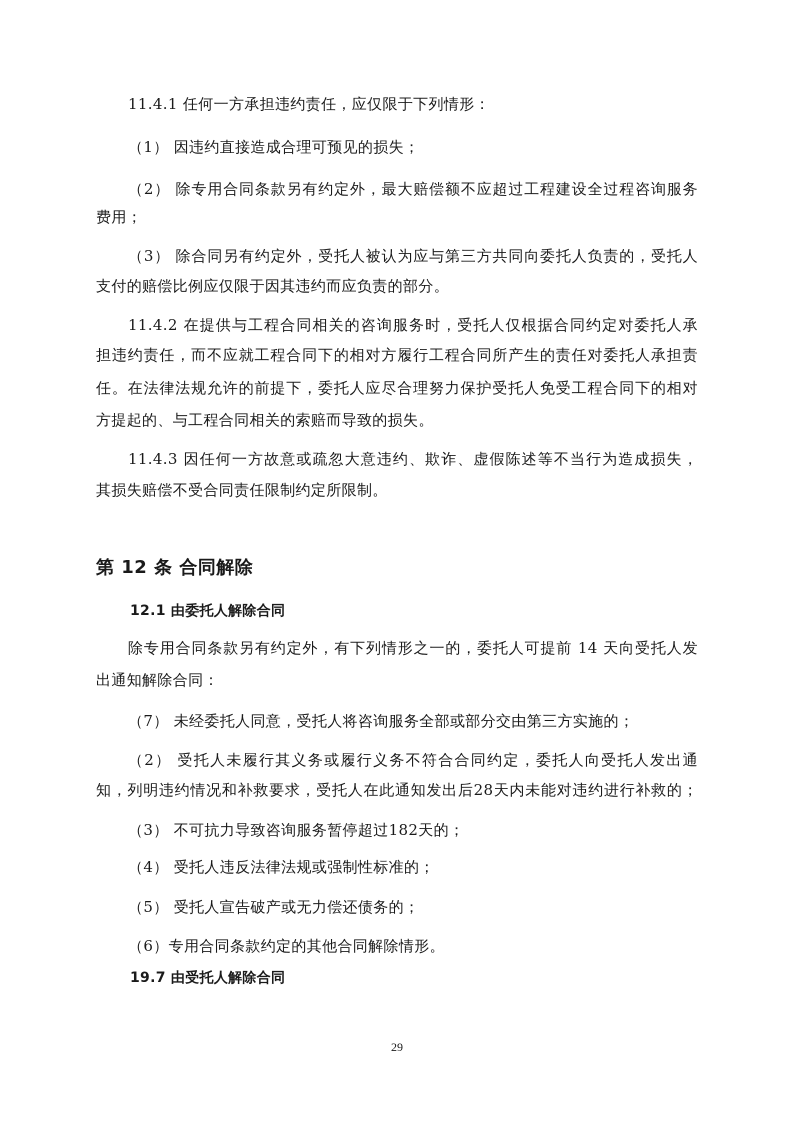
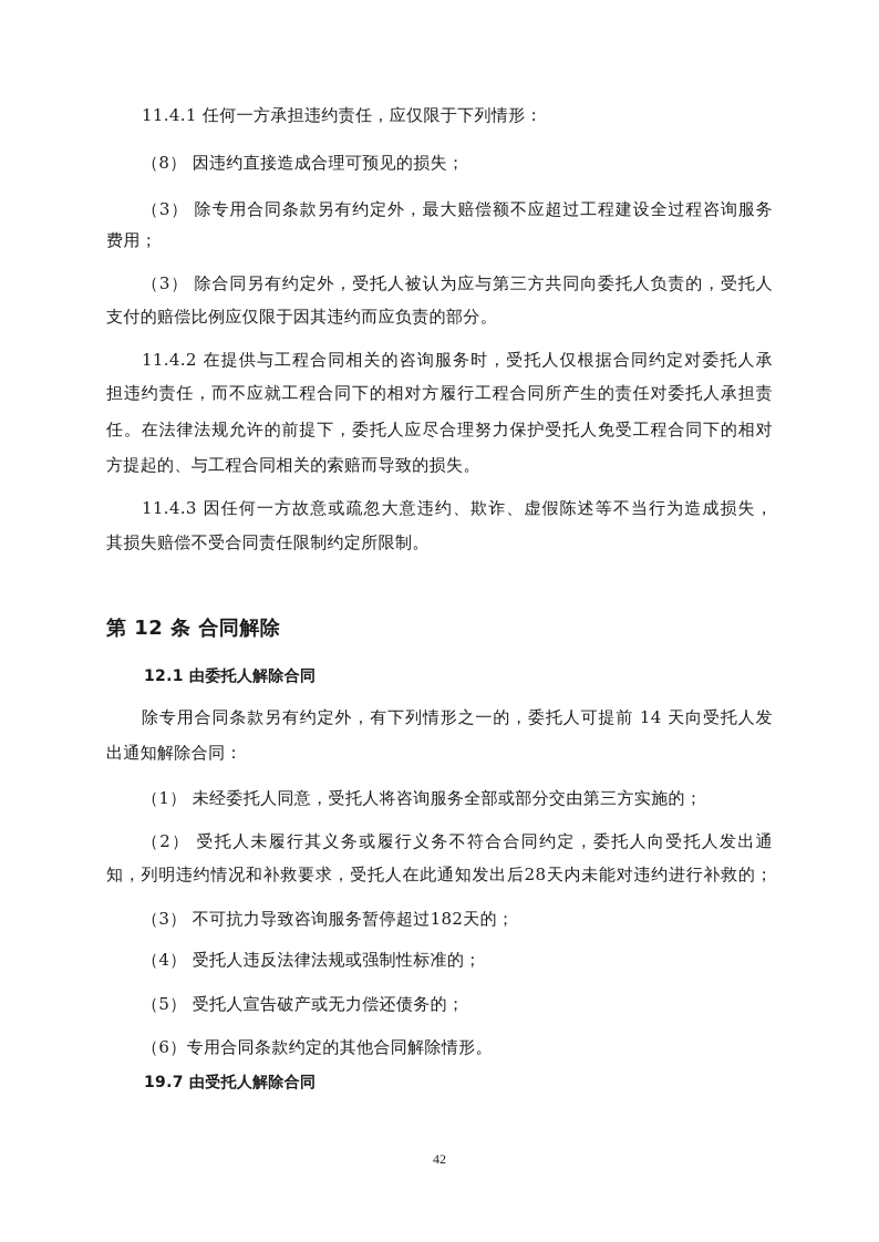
  11.4.1 任何一方承担违约责任，应仅限于下列情形：
- （1） 因违约直接造成合理可预见的损失；
+ （8） 因违约直接造成合理可预见的损失；
- （2） 除专用合同条款另有约定外，最大赔偿额不应超过工程建设全过程咨询服务
+ （3） 除专用合同条款另有约定外，最大赔偿额不应超过工程建设全过程咨询服务
  费用；
  （3） 除合同另有约定外，受托人被认为应与第三方共同向委托人负责的，受托人
  支付的赔偿比例应仅限于因其违约而应负责的部分。
  11.4.2 在提供与工程合同相关的咨询服务时，受托人仅根据合同约定对委托人承
  担违约责任，而不应就工程合同下的相对方履行工程合同所产生的责任对委托人承担责
  任。在法律法规允许的前提下，委托人应尽合理努力保护受托人免受工程合同下的相对
  方提起的、与工程合同相关的索赔而导致的损失。
  11.4.3 因任何一方故意或疏忽大意违约、欺诈、虚假陈述等不当行为造成损失，
  其损失赔偿不受合同责任限制约定所限制。
  第 12 条 合同解除
  12.1 由委托人解除合同
  除专用合同条款另有约定外，有下列情形之一的，委托人可提前 14 天向受托人发
  出通知解除合同：
- （7） 未经委托人同意，受托人将咨询服务全部或部分交由第三方实施的；
+ （1） 未经委托人同意，受托人将咨询服务全部或部分交由第三方实施的；
  （2） 受托人未履行其义务或履行义务不符合合同约定，委托人向受托人发出通
  知，列明违约情况和补救要求，受托人在此通知发出后28天内未能对违约进行补救的；
  （3） 不可抗力导致咨询服务暂停超过182天的；
  （4） 受托人违反法律法规或强制性标准的；
  （5） 受托人宣告破产或无力偿还债务的；
  （6）专用合同条款约定的其他合同解除情形。
  19.7 由受托人解除合同
- 29
+ 42
